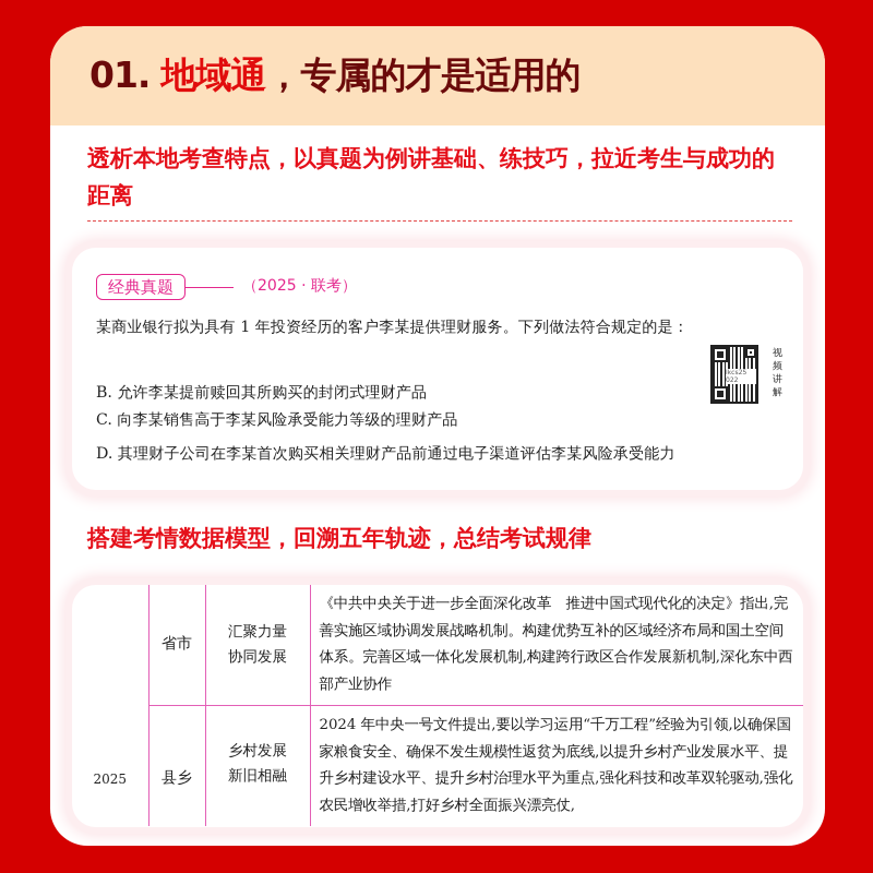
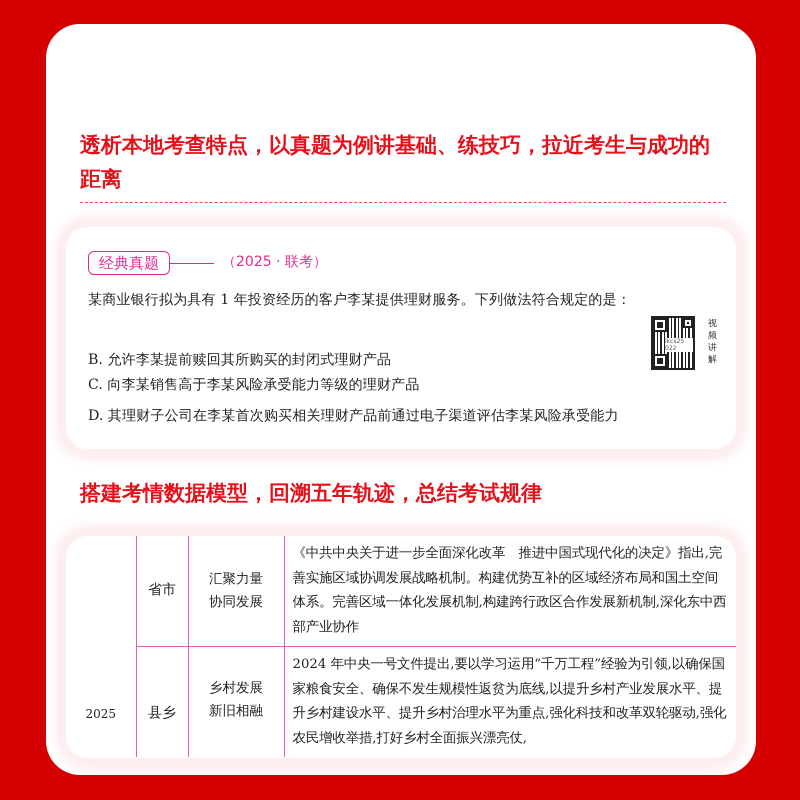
- 01. 地域通，专属的才是适用的
  透析本地考查特点，以真题为例讲基础、练技巧，拉近考生与成功的距离
  经典真题
  （2025 · 联考）
  某商业银行拟为具有 1 年投资经历的客户李某提供理财服务。下列做法符合规定的是：
  B. 允许李某提前赎回其所购买的封闭式理财产品
  C. 向李某销售高于李某风险承受能力等级的理财产品
  D. 其理财子公司在李某首次购买相关理财产品前通过电子渠道评估李某风险承受能力
  视频讲解
  搭建考情数据模型，回溯五年轨迹，总结考试规律
  2025	省市	汇聚力量 协同发展	《中共中央关于进一步全面深化改革 推进中国式现代化的决定》指出,完善实施区域协调发展战略机制。构建优势互补的区域经济布局和国土空间体系。完善区域一体化发展机制,构建跨行政区合作发展新机制,深化东中西部产业协作
  县乡	乡村发展 新旧相融	2024 年中央一号文件提出,要以学习运用“千万工程”经验为引领,以确保国家粮食安全、确保不发生规模性返贫为底线,以提升乡村产业发展水平、提升乡村建设水平、提升乡村治理水平为重点,强化科技和改革双轮驱动,强化农民增收举措,打好乡村全面振兴漂亮仗,
